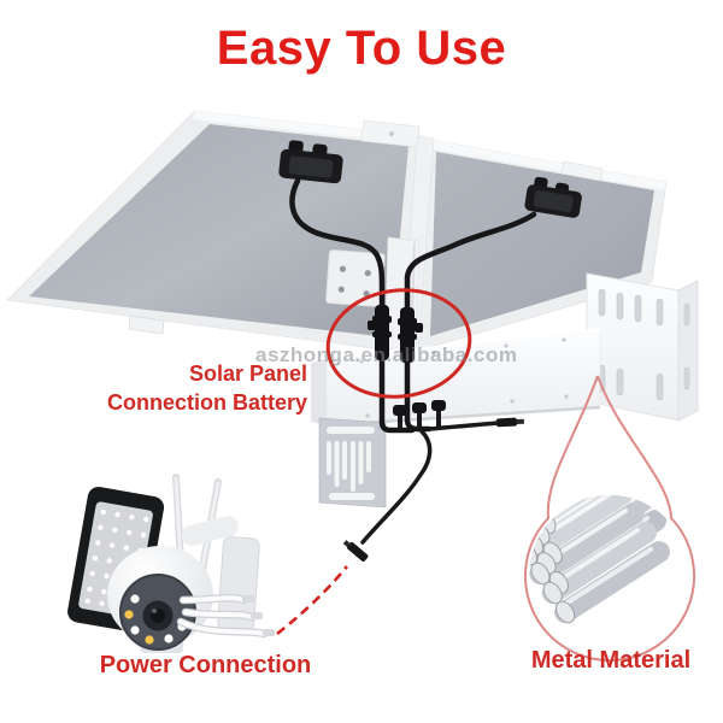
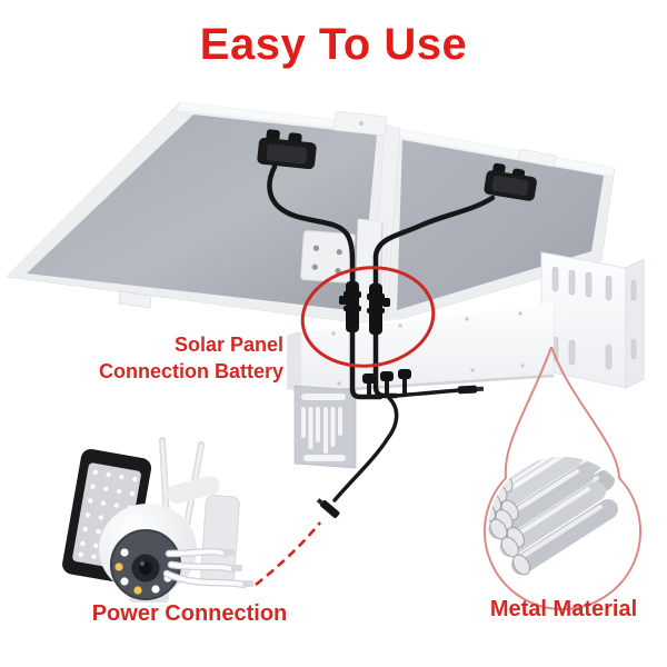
  Easy To Use
- aszhonga.en.alibaba.com
  Solar Panel
  Connection Battery
  Power Connection
  Metal Material
